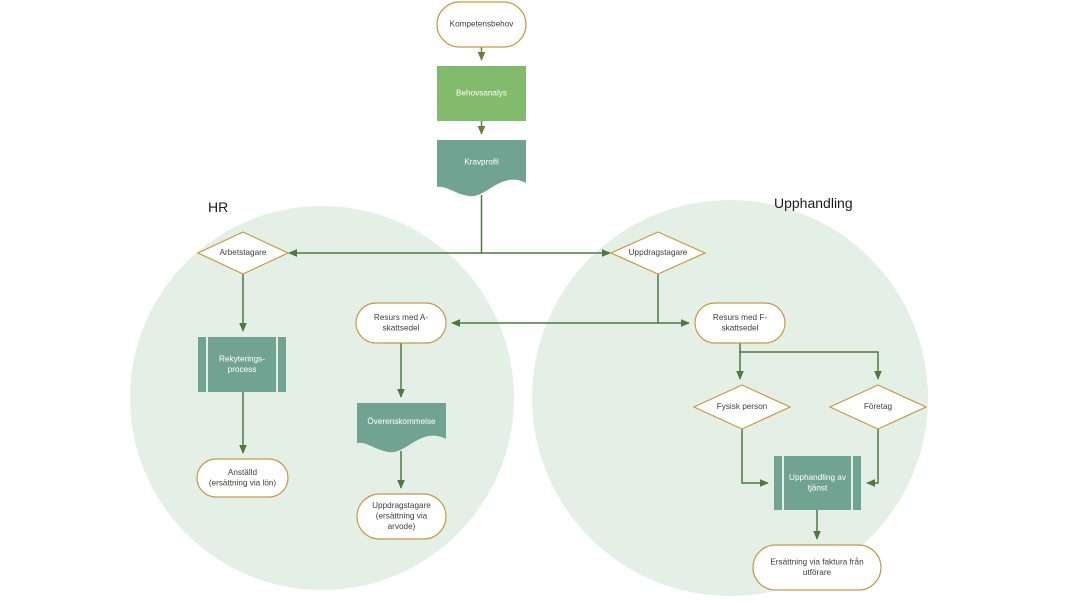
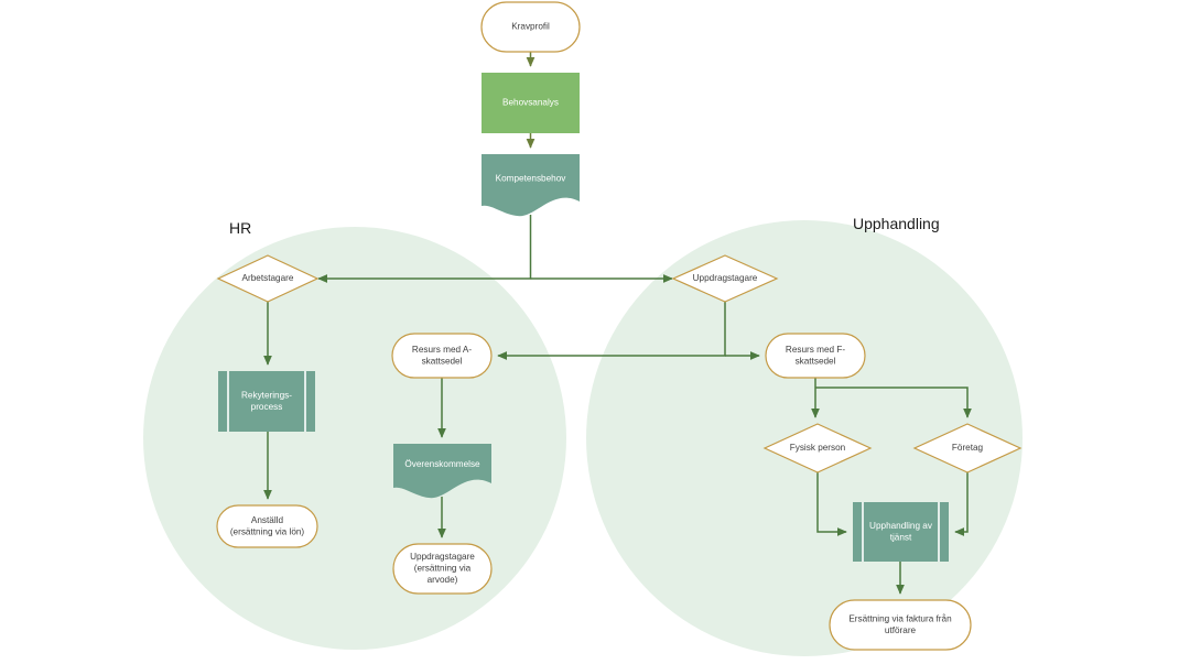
- Kompetensbehov
+ Kravprofil
  Behovsanalys
- Kravprofil
+ Kompetensbehov
  Arbetstagare
  Uppdragstagare
  Resurs med A-
  skattsedel
  Resurs med F-
  skattsedel
  Rekyterings-
  process
  Överenskommelse
  Fysisk person
  Företag
  Anställd
  (ersättning via lön)
  Upphandling av
  tjänst
  Uppdragstagare
  (ersättning via
  arvode)
  Ersättning via faktura från
  utförare
  HR
  Upphandling
